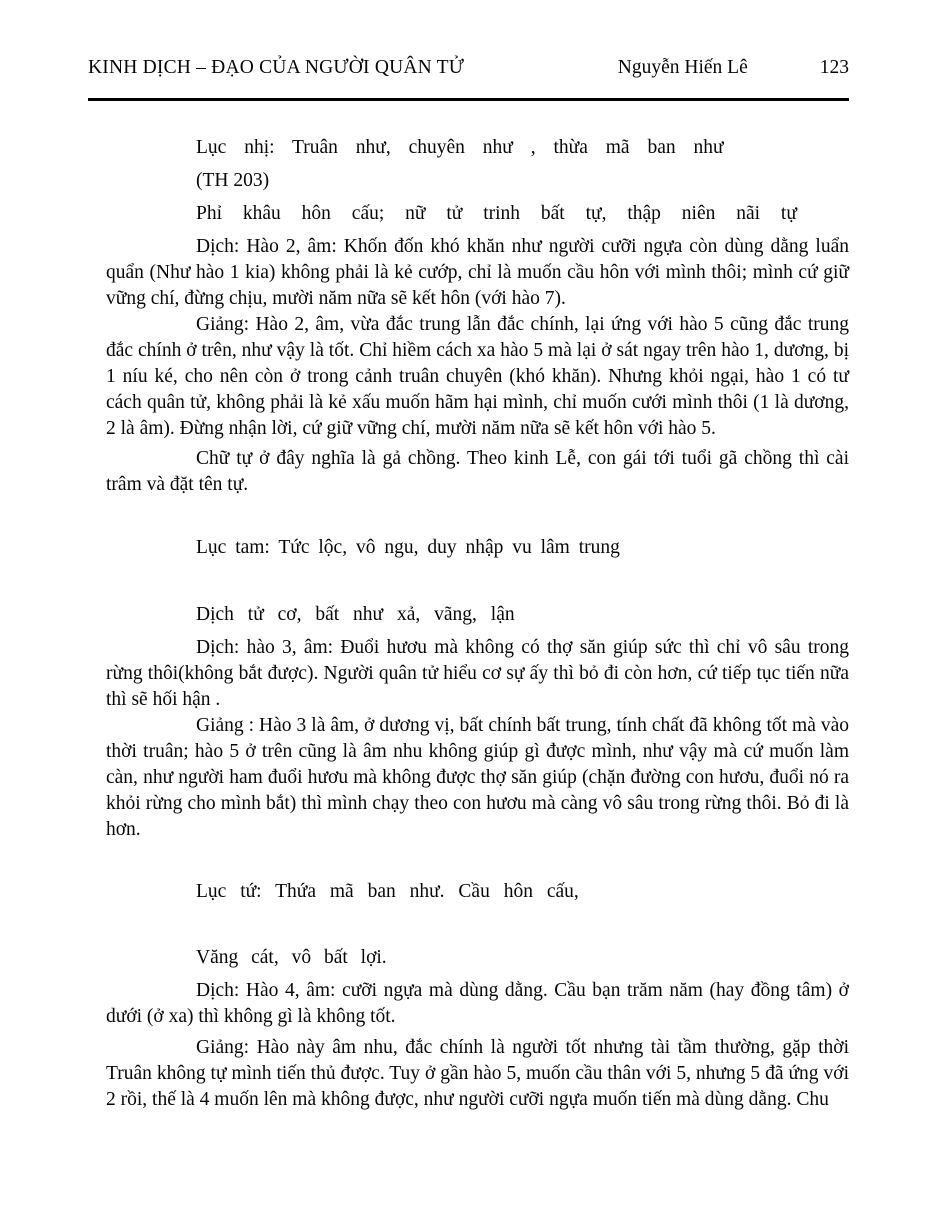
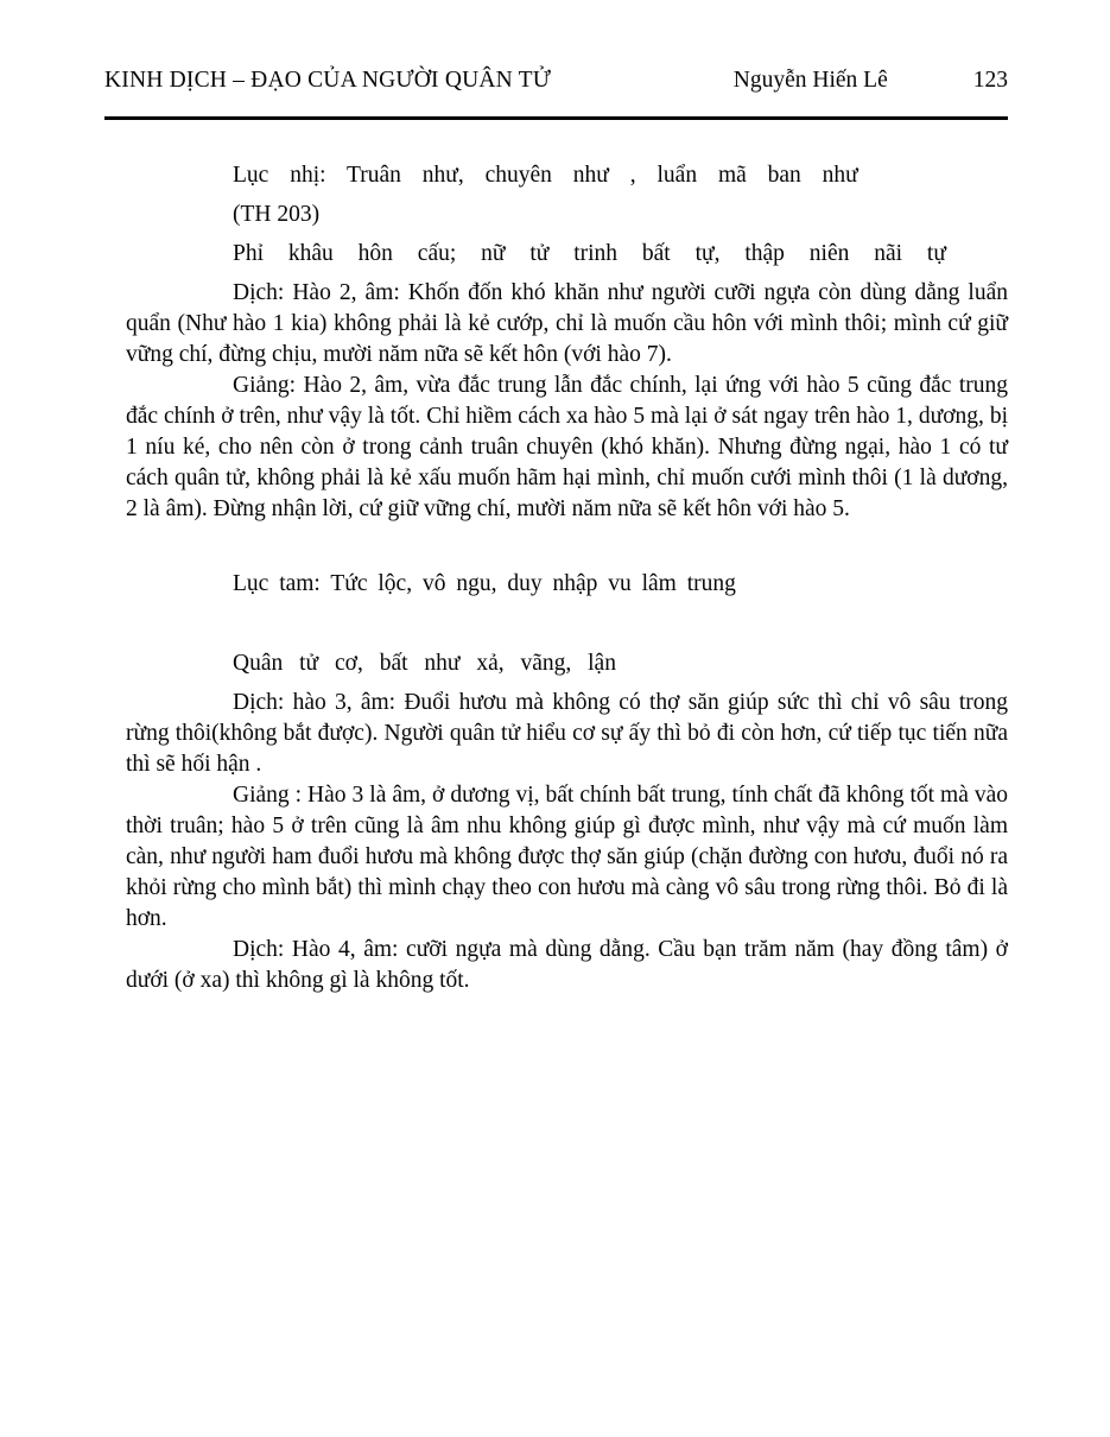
  KINH DỊCH – ĐẠO CỦA NGƯỜI QUÂN TỬ
  Nguyễn Hiến Lê
  123
- Lục nhị: Truân như, chuyên như , thừa mã ban như
+ Lục nhị: Truân như, chuyên như , luẩn mã ban như
  (TH 203)
  Phỉ khâu hôn cấu; nữ tử trinh bất tự, thập niên nãi tự
  Dịch: Hào 2, âm: Khốn đốn khó khăn như người cưỡi ngựa còn dùng dằng luẩn quẩn (Như hào 1 kia) không phải là kẻ cướp, chỉ là muốn cầu hôn với mình thôi; mình cứ giữ vững chí, đừng chịu, mười năm nữa sẽ kết hôn (với hào 7).
- Giảng: Hào 2, âm, vừa đắc trung lẫn đắc chính, lại ứng với hào 5 cũng đắc trung đắc chính ở trên, như vậy là tốt. Chỉ hiềm cách xa hào 5 mà lại ở sát ngay trên hào 1, dương, bị 1 níu ké, cho nên còn ở trong cảnh truân chuyên (khó khăn). Nhưng khỏi ngại, hào 1 có tư cách quân tử, không phải là kẻ xấu muốn hãm hại mình, chỉ muốn cưới mình thôi (1 là dương, 2 là âm). Đừng nhận lời, cứ giữ vững chí, mười năm nữa sẽ kết hôn với hào 5.
+ Giảng: Hào 2, âm, vừa đắc trung lẫn đắc chính, lại ứng với hào 5 cũng đắc trung đắc chính ở trên, như vậy là tốt. Chỉ hiềm cách xa hào 5 mà lại ở sát ngay trên hào 1, dương, bị 1 níu ké, cho nên còn ở trong cảnh truân chuyên (khó khăn). Nhưng đừng ngại, hào 1 có tư cách quân tử, không phải là kẻ xấu muốn hãm hại mình, chỉ muốn cưới mình thôi (1 là dương, 2 là âm). Đừng nhận lời, cứ giữ vững chí, mười năm nữa sẽ kết hôn với hào 5.
- Chữ tự ở đây nghĩa là gả chồng. Theo kinh Lễ, con gái tới tuổi gã chồng thì cài trâm và đặt tên tự.
  Lục tam: Tức lộc, vô ngu, duy nhập vu lâm trung
- Dịch tử cơ, bất như xả, vãng, lận
+ Quân tử cơ, bất như xả, vãng, lận
  Dịch: hào 3, âm: Đuổi hươu mà không có thợ săn giúp sức thì chỉ vô sâu trong rừng thôi(không bắt được). Người quân tử hiểu cơ sự ấy thì bỏ đi còn hơn, cứ tiếp tục tiến nữa thì sẽ hối hận .
  Giảng : Hào 3 là âm, ở dương vị, bất chính bất trung, tính chất đã không tốt mà vào thời truân; hào 5 ở trên cũng là âm nhu không giúp gì được mình, như vậy mà cứ muốn làm càn, như người ham đuổi hươu mà không được thợ săn giúp (chặn đường con hươu, đuổi nó ra khỏi rừng cho mình bắt) thì mình chạy theo con hươu mà càng vô sâu trong rừng thôi. Bỏ đi là hơn.
- Lục tứ: Thứa mã ban như. Cầu hôn cấu,
- Văng cát, vô bất lợi.
  Dịch: Hào 4, âm: cưỡi ngựa mà dùng dằng. Cầu bạn trăm năm (hay đồng tâm) ở dưới (ở xa) thì không gì là không tốt.
- Giảng: Hào này âm nhu, đắc chính là người tốt nhưng tài tầm thường, gặp thời Truân không tự mình tiến thủ được. Tuy ở gần hào 5, muốn cầu thân với 5, nhưng 5 đã ứng với 2 rồi, thế là 4 muốn lên mà không được, như người cưỡi ngựa muốn tiến mà dùng dằng. Chu
